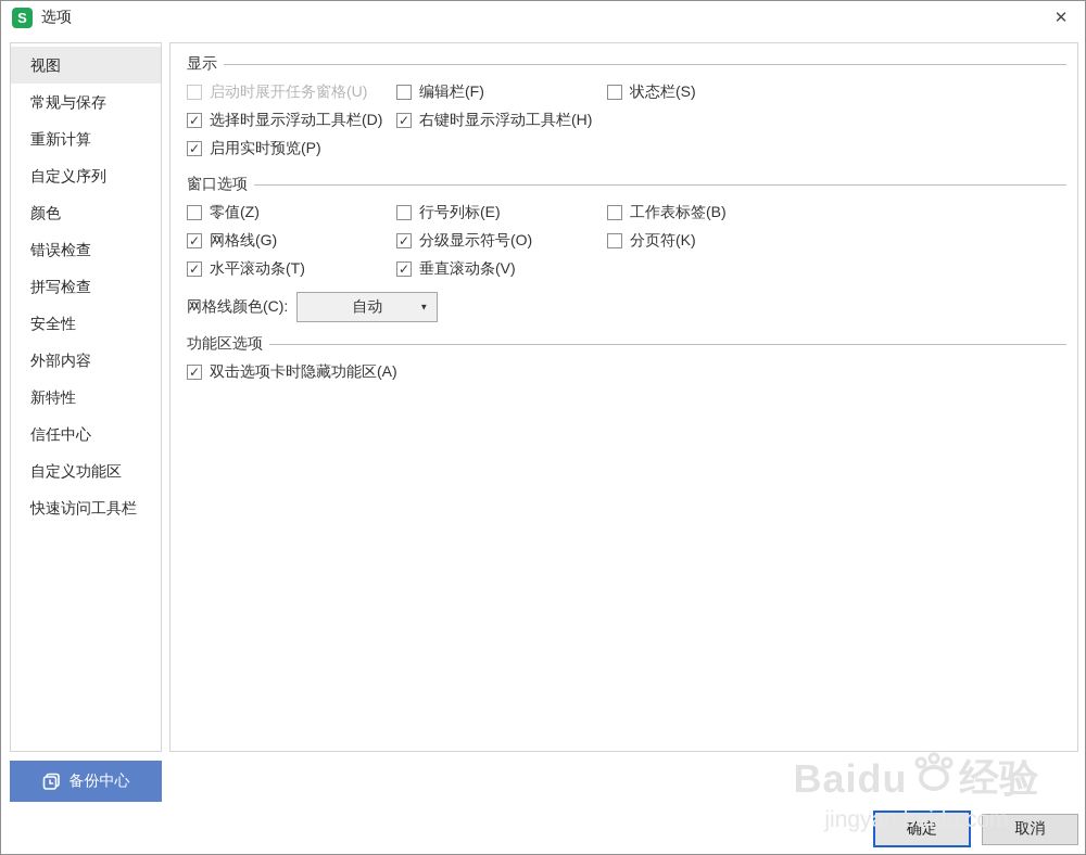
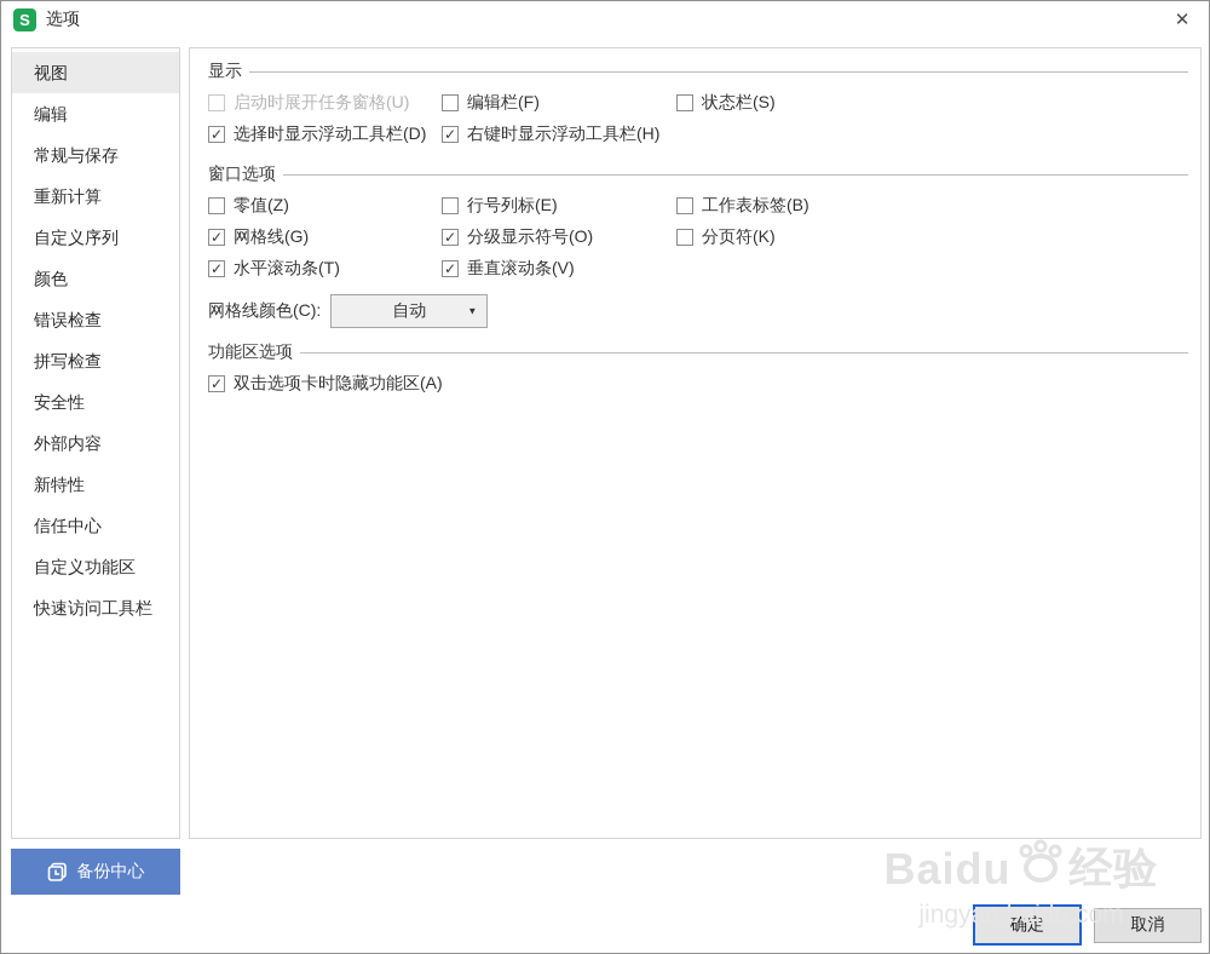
  S
  选项
  视图
+ 编辑
  常规与保存
  重新计算
  自定义序列
  颜色
  错误检查
  拼写检查
  安全性
  外部内容
  新特性
  信任中心
  自定义功能区
  快速访问工具栏
  备份中心
  显示
  启动时展开任务窗格(U)
  编辑栏(F)
  状态栏(S)
  选择时显示浮动工具栏(D)
  右键时显示浮动工具栏(H)
- 启用实时预览(P)
  窗口选项
  零值(Z)
  行号列标(E)
  工作表标签(B)
  网格线(G)
  分级显示符号(O)
  分页符(K)
  水平滚动条(T)
  垂直滚动条(V)
  网格线颜色(C):
  自动
  功能区选项
  双击选项卡时隐藏功能区(A)
  Baidu
  经验
  jingyan.baidu.com
  确定
  取消
